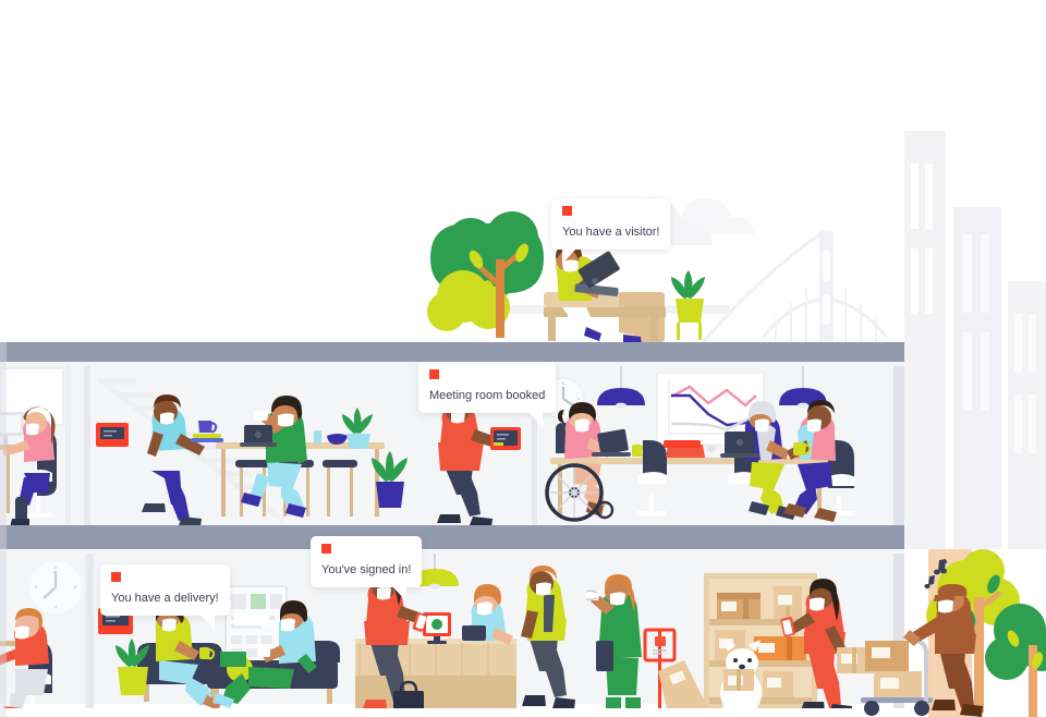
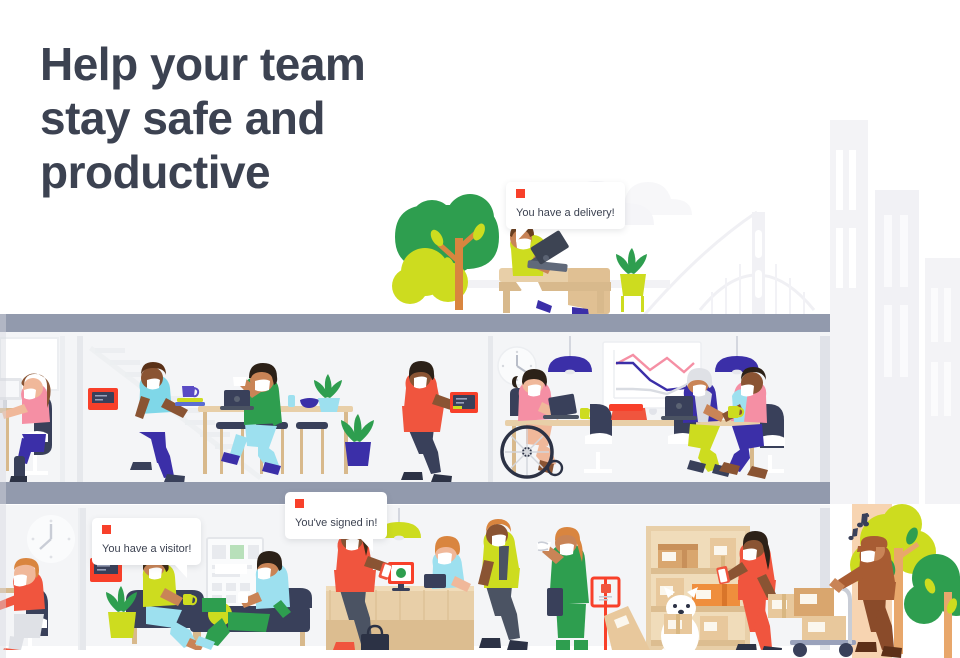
+ Help your team
+ stay safe and
+ productive
- You have a visitor!
+ You have a delivery!
- Meeting room booked
- You have a delivery!
+ You have a visitor!
  You've signed in!
